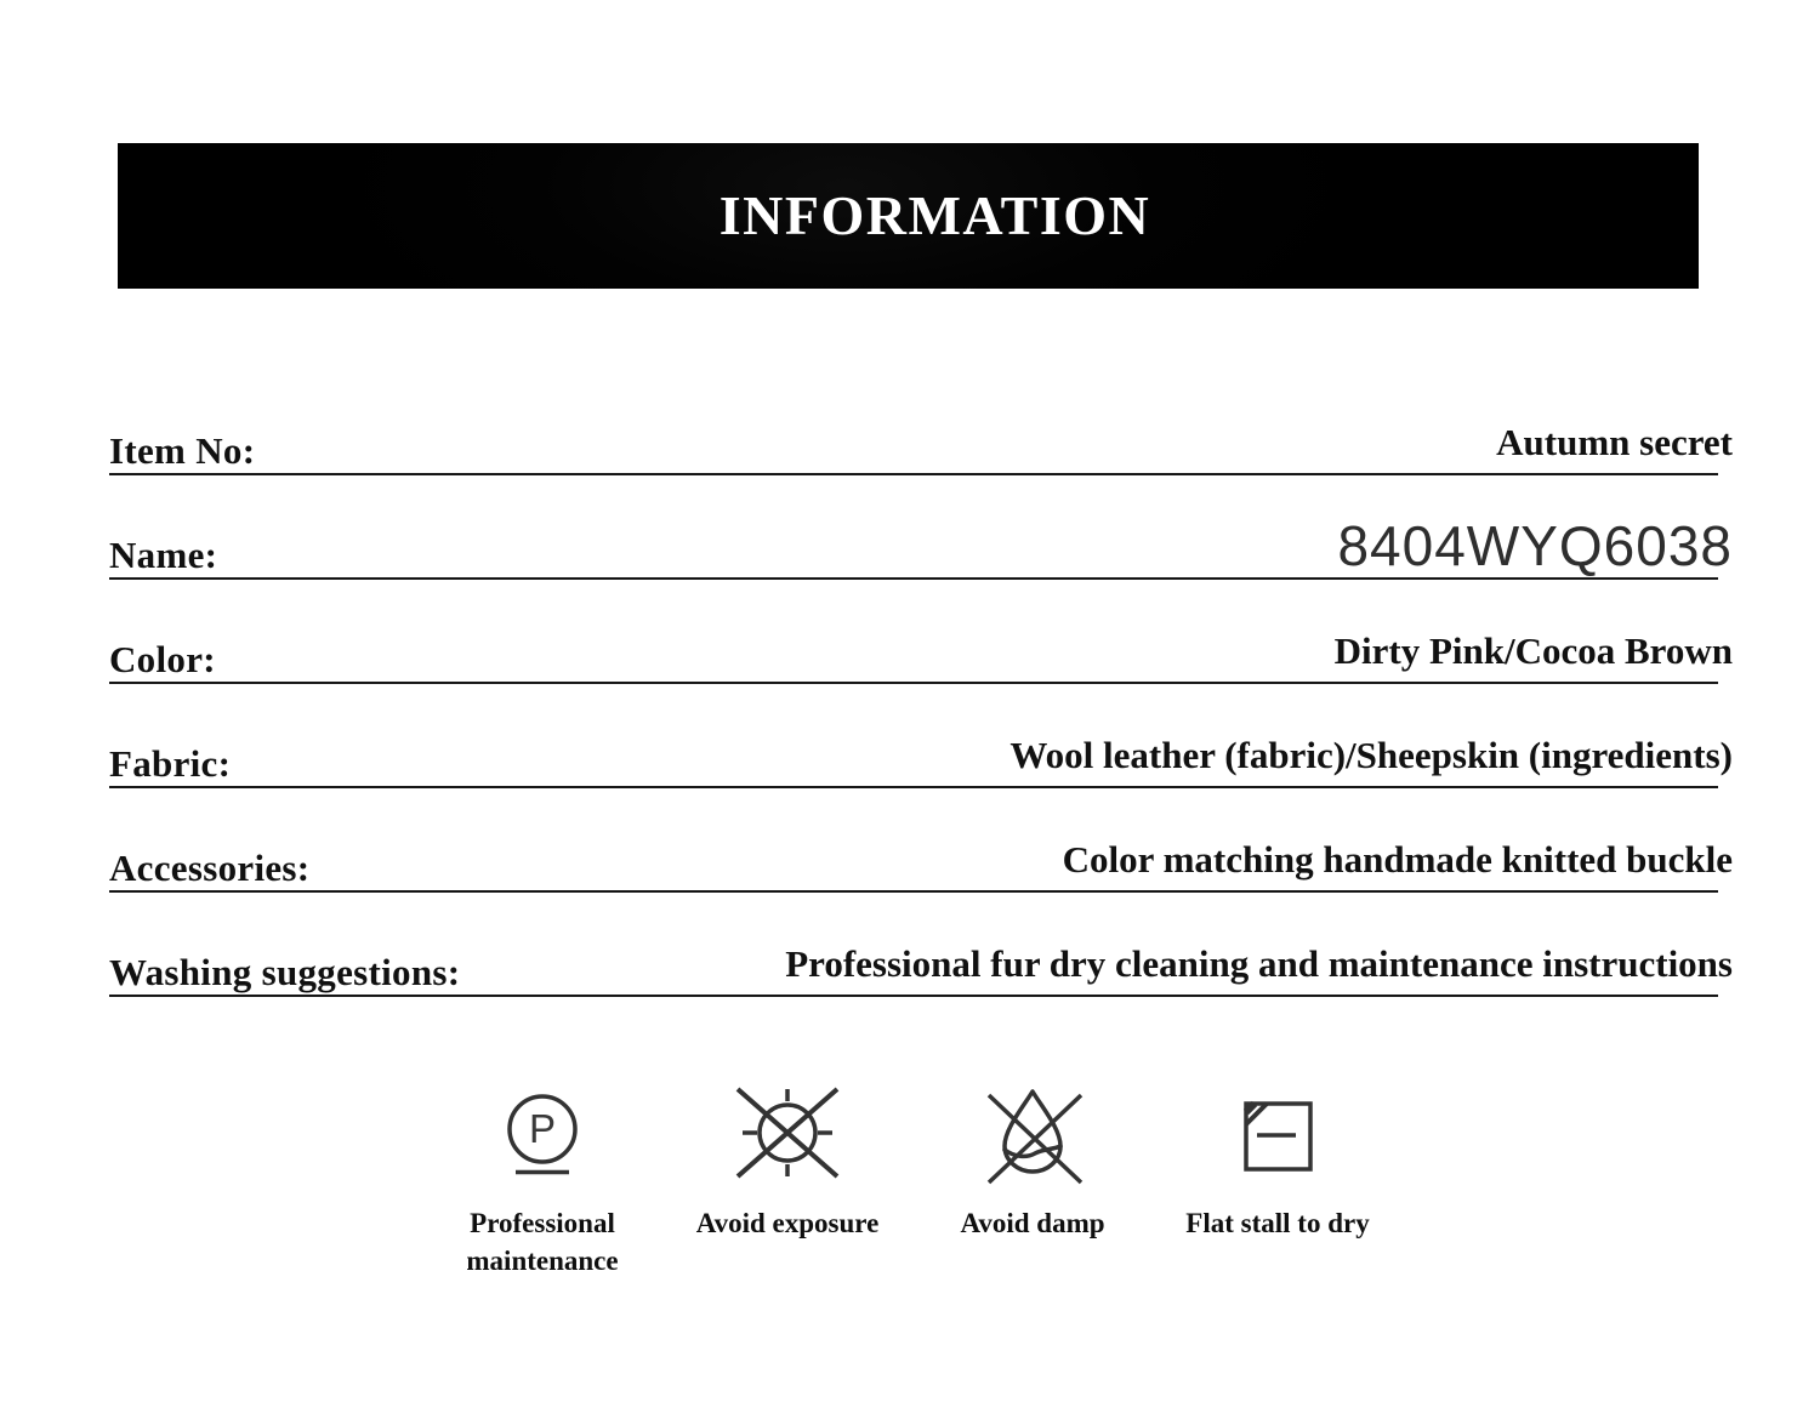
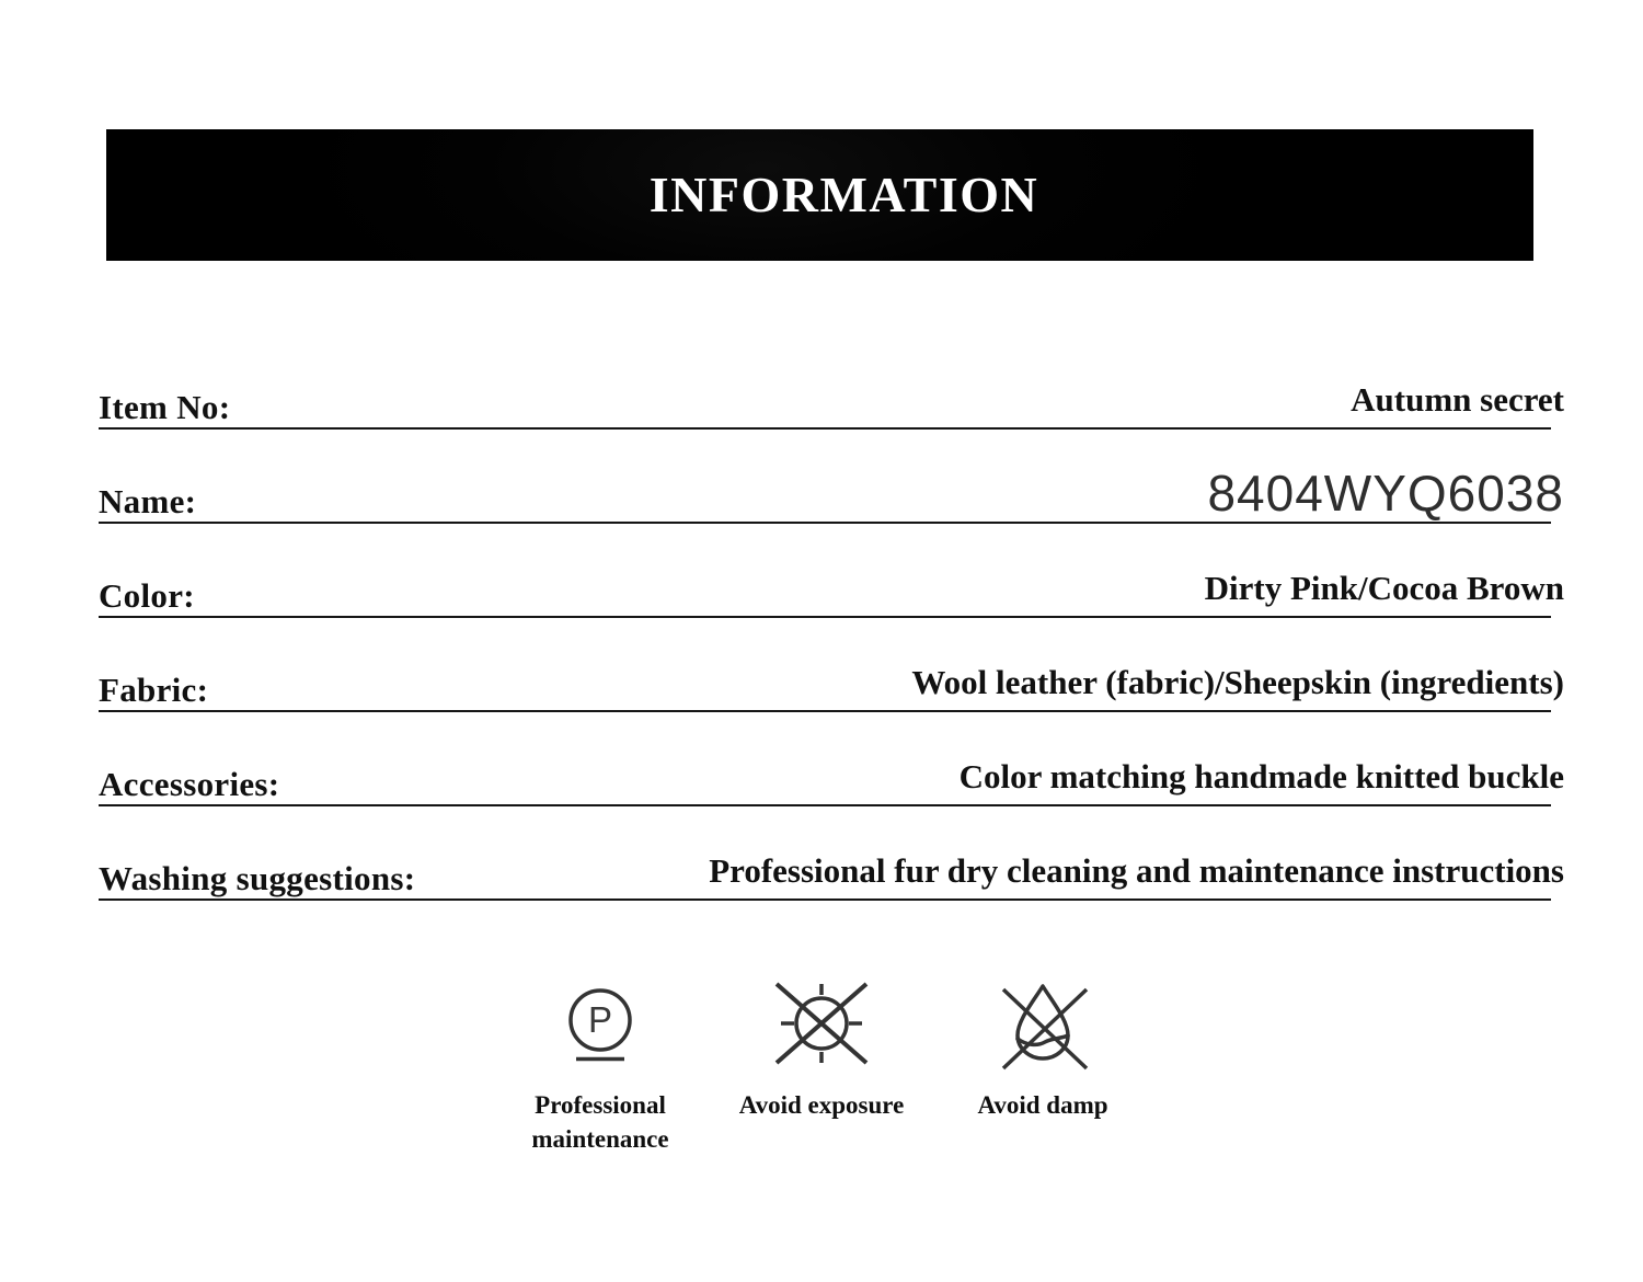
  INFORMATION
  Item No:
  Autumn secret
  Name:
  8404WYQ6038
  Color:
  Dirty Pink/Cocoa Brown
  Fabric:
  Wool leather (fabric)/Sheepskin (ingredients)
  Accessories:
  Color matching handmade knitted buckle
  Washing suggestions:
  Professional fur dry cleaning and maintenance instructions
  P
  Professional maintenance
  Avoid exposure
  Avoid damp
- Flat stall to dry
